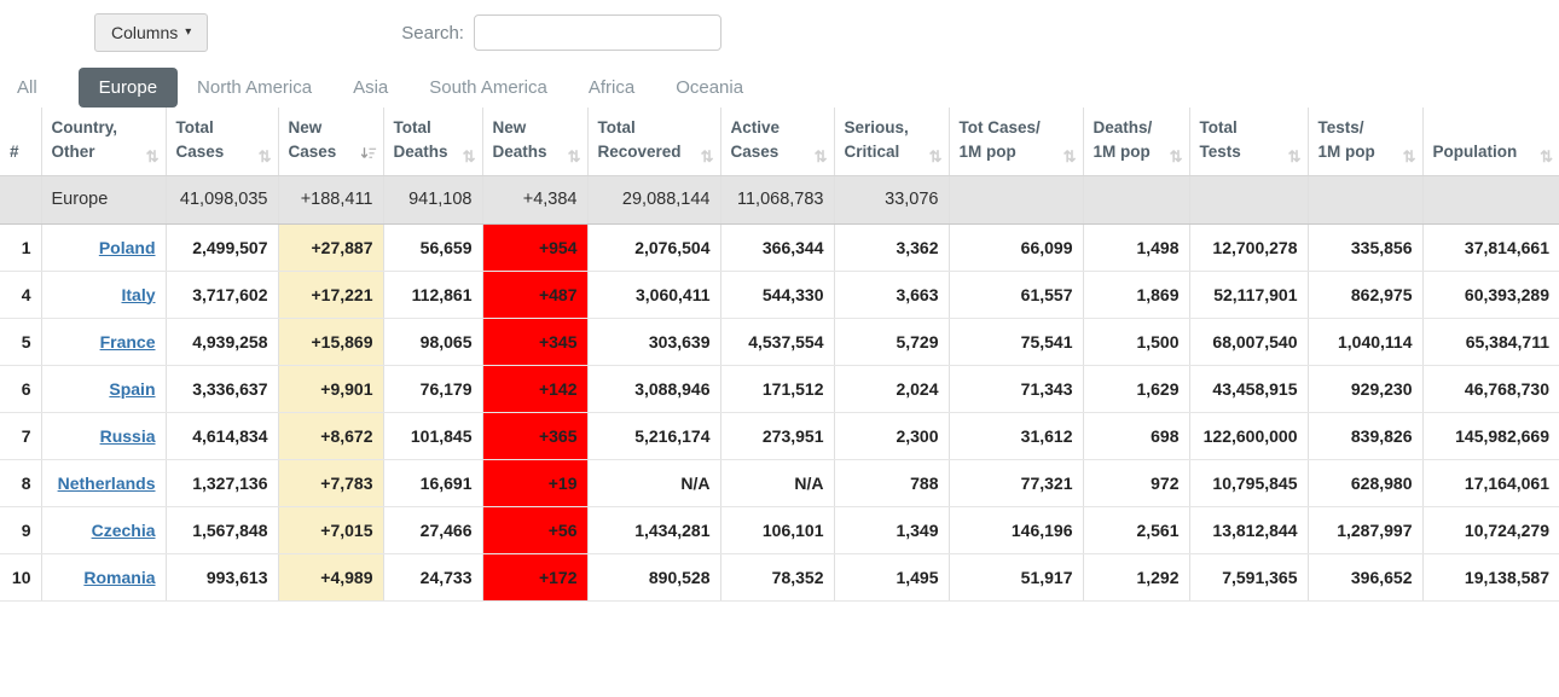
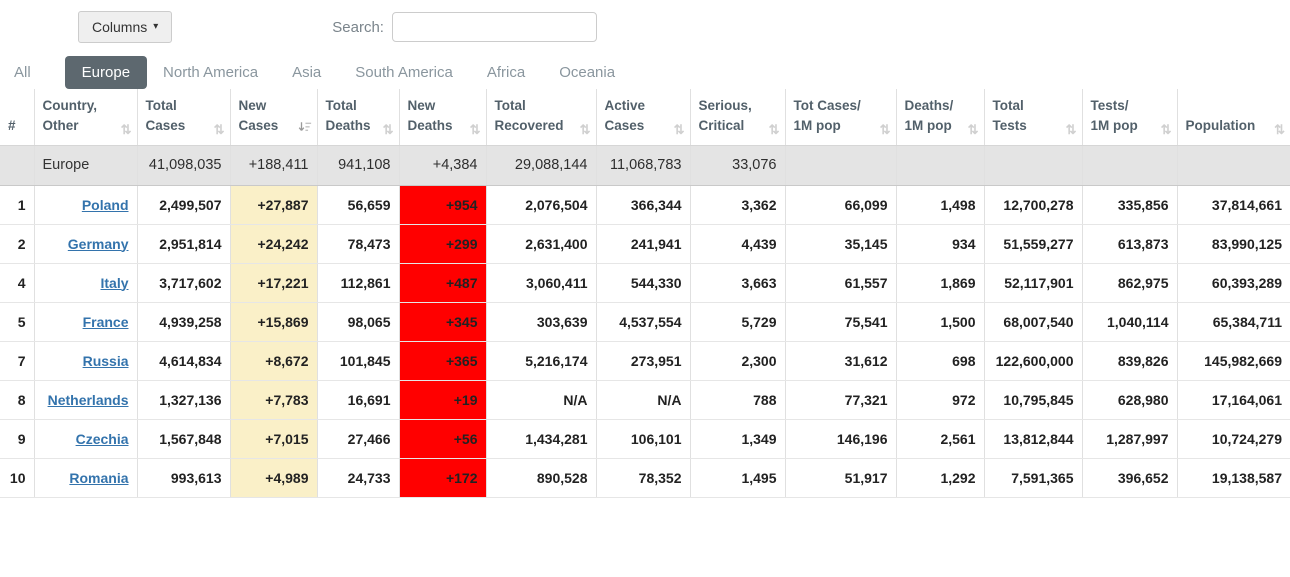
  Columns
  ▾
  Search:
  All
  Europe
  North America
  Asia
  South America
  Africa
  Oceania
  #	Country,Other ⇅	TotalCases ⇅	NewCases	TotalDeaths ⇅	NewDeaths ⇅	TotalRecovered ⇅	ActiveCases ⇅	Serious,Critical ⇅	Tot Cases/1M pop ⇅	Deaths/1M pop ⇅	TotalTests ⇅	Tests/1M pop ⇅	Population ⇅
  	Europe	41,098,035	+188,411	941,108	+4,384	29,088,144	11,068,783	33,076
  1	Poland	2,499,507	+27,887	56,659	+954	2,076,504	366,344	3,362	66,099	1,498	12,700,278	335,856	37,814,661
+ 2	Germany	2,951,814	+24,242	78,473	+299	2,631,400	241,941	4,439	35,145	934	51,559,277	613,873	83,990,125
  4	Italy	3,717,602	+17,221	112,861	+487	3,060,411	544,330	3,663	61,557	1,869	52,117,901	862,975	60,393,289
  5	France	4,939,258	+15,869	98,065	+345	303,639	4,537,554	5,729	75,541	1,500	68,007,540	1,040,114	65,384,711
- 6	Spain	3,336,637	+9,901	76,179	+142	3,088,946	171,512	2,024	71,343	1,629	43,458,915	929,230	46,768,730
  7	Russia	4,614,834	+8,672	101,845	+365	5,216,174	273,951	2,300	31,612	698	122,600,000	839,826	145,982,669
  8	Netherlands	1,327,136	+7,783	16,691	+19	N/A	N/A	788	77,321	972	10,795,845	628,980	17,164,061
  9	Czechia	1,567,848	+7,015	27,466	+56	1,434,281	106,101	1,349	146,196	2,561	13,812,844	1,287,997	10,724,279
  10	Romania	993,613	+4,989	24,733	+172	890,528	78,352	1,495	51,917	1,292	7,591,365	396,652	19,138,587
